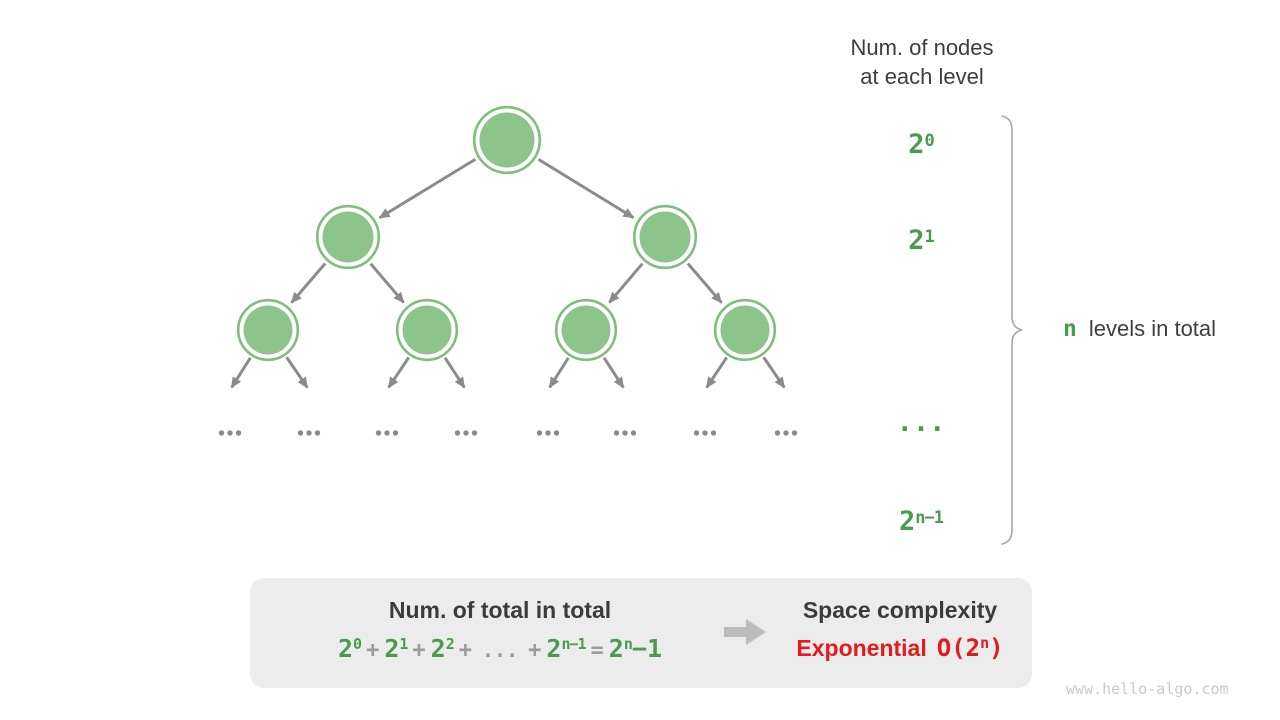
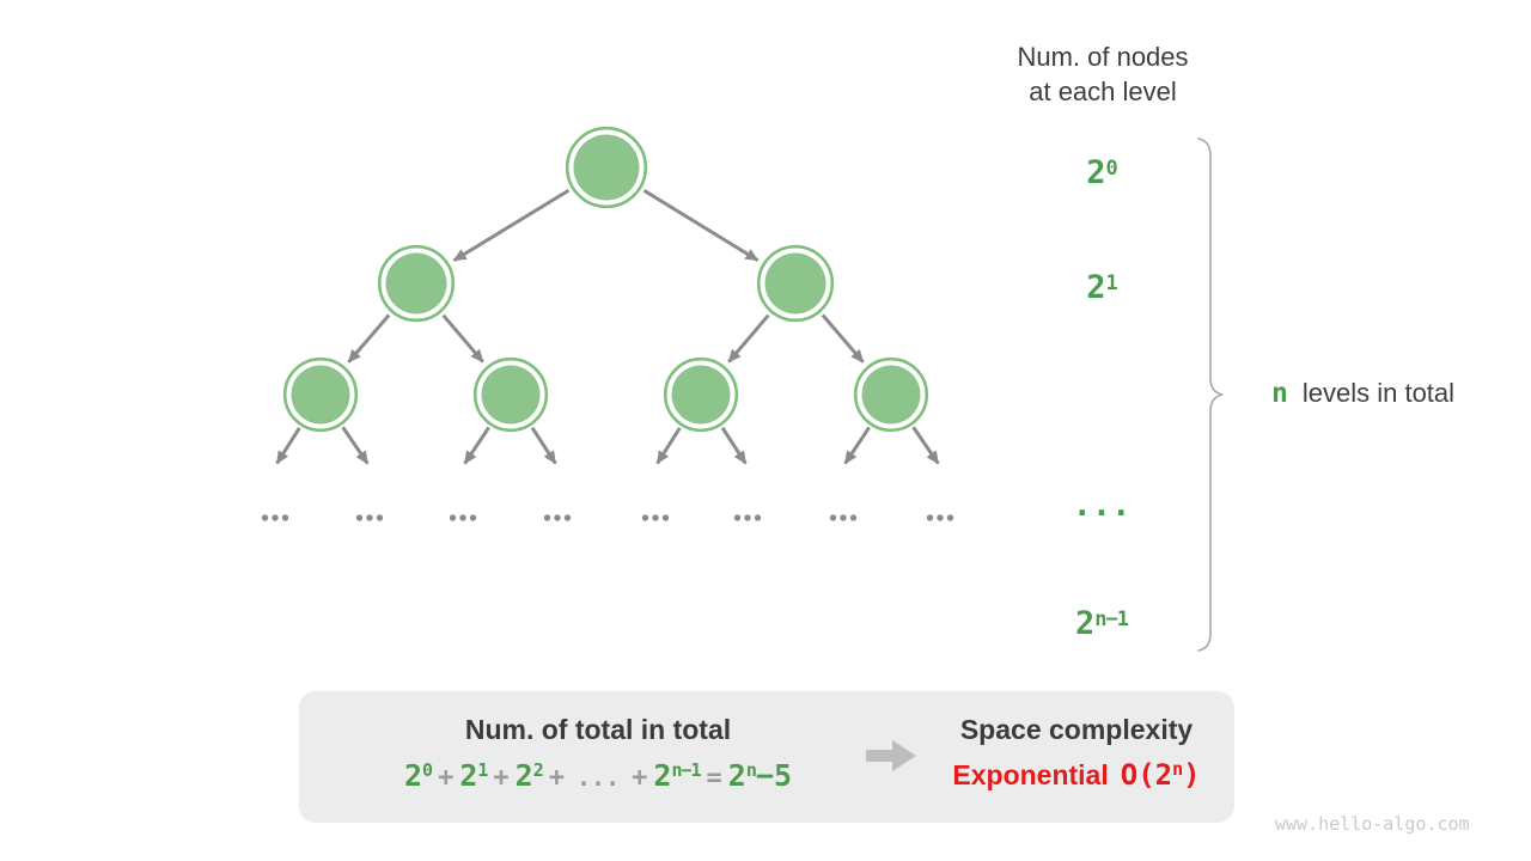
  Num. of nodes
  at each level
  20
  21
  ...
  2n−1
  n levels in total
  Num. of total in total
- 20 + 21 + 22 + ... + 2n−1 = 2n−1
+ 20 + 21 + 22 + ... + 2n−1 = 2n−5
  Space complexity
  Exponential O(2n)
  www.hello-algo.com
